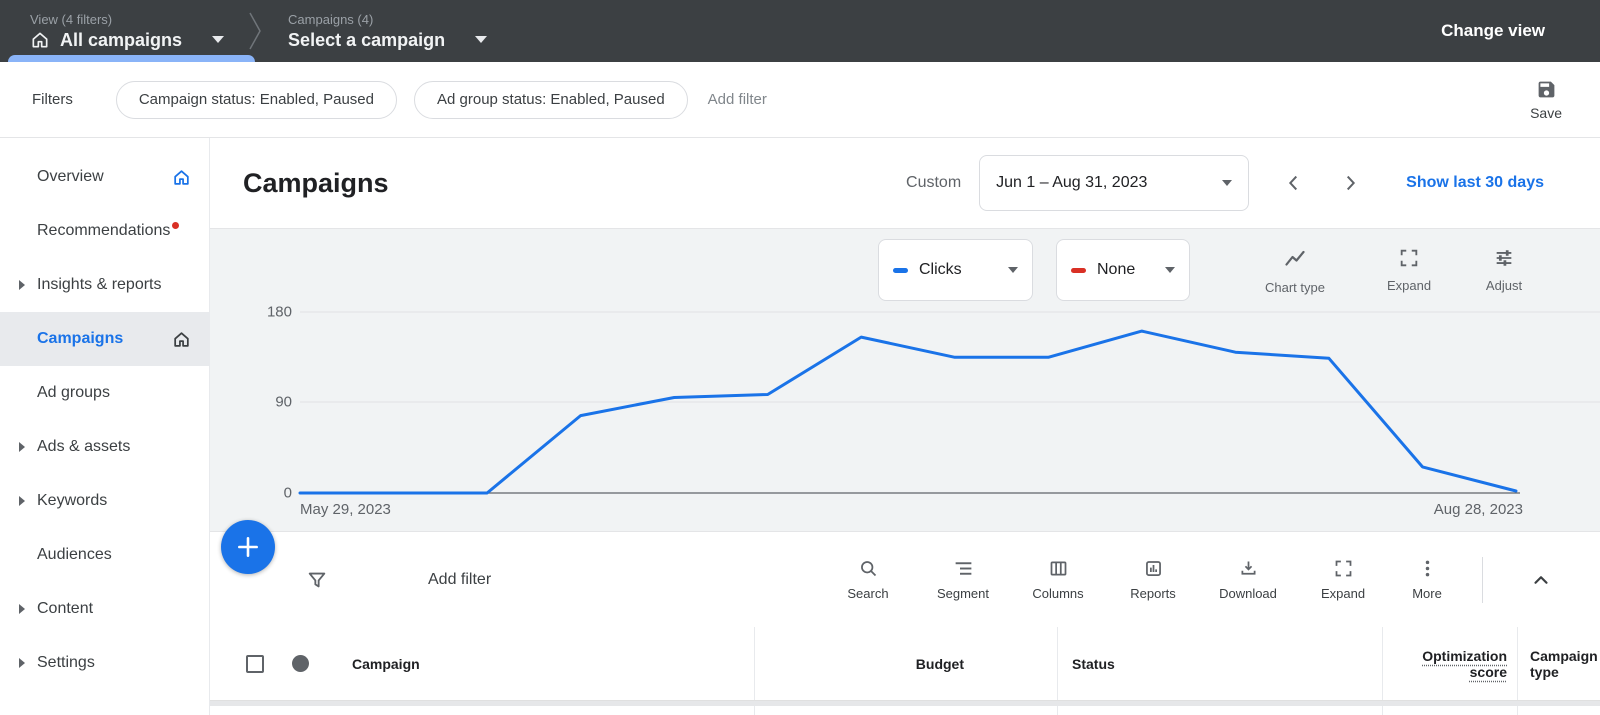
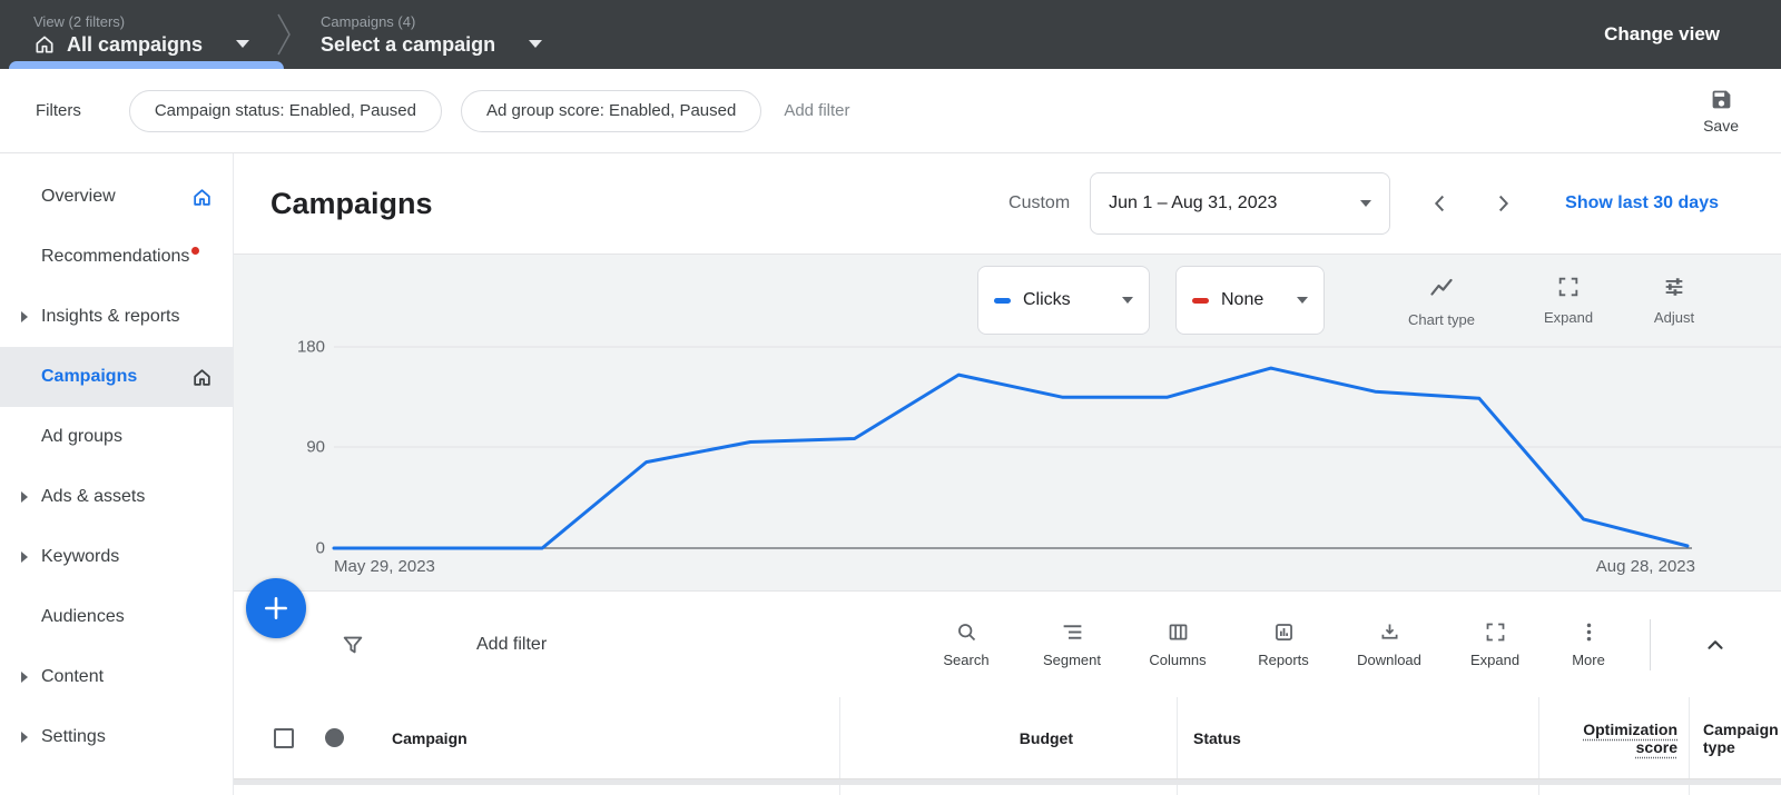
- View (4 filters)
+ View (2 filters)
  All campaigns
  Campaigns (4)
  Select a campaign
  Change view
  Filters
  Campaign status: Enabled, Paused
- Ad group status: Enabled, Paused
+ Ad group score: Enabled, Paused
  Add filter
  Save
  Overview
  Recommendations
  Insights & reports
  Campaigns
  Ad groups
  Ads & assets
  Keywords
  Audiences
  Content
  Settings
  Campaigns
  Custom
  Jun 1 – Aug 31, 2023
  Show last 30 days
  180
  90
  0
  May 29, 2023
  Aug 28, 2023
  Clicks
  None
  Chart type
  Expand
  Adjust
  Add filter
  Search
  Segment
  Columns
  Reports
  Download
  Expand
  More
  Campaign
  Budget
  Status
  Optimization score
  Campaign type
